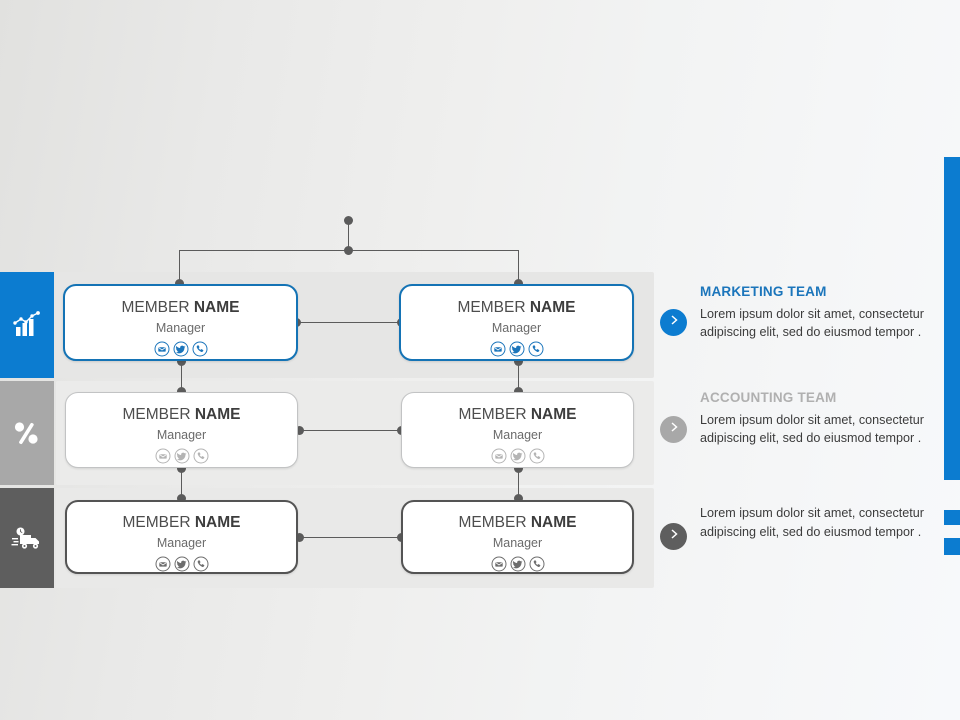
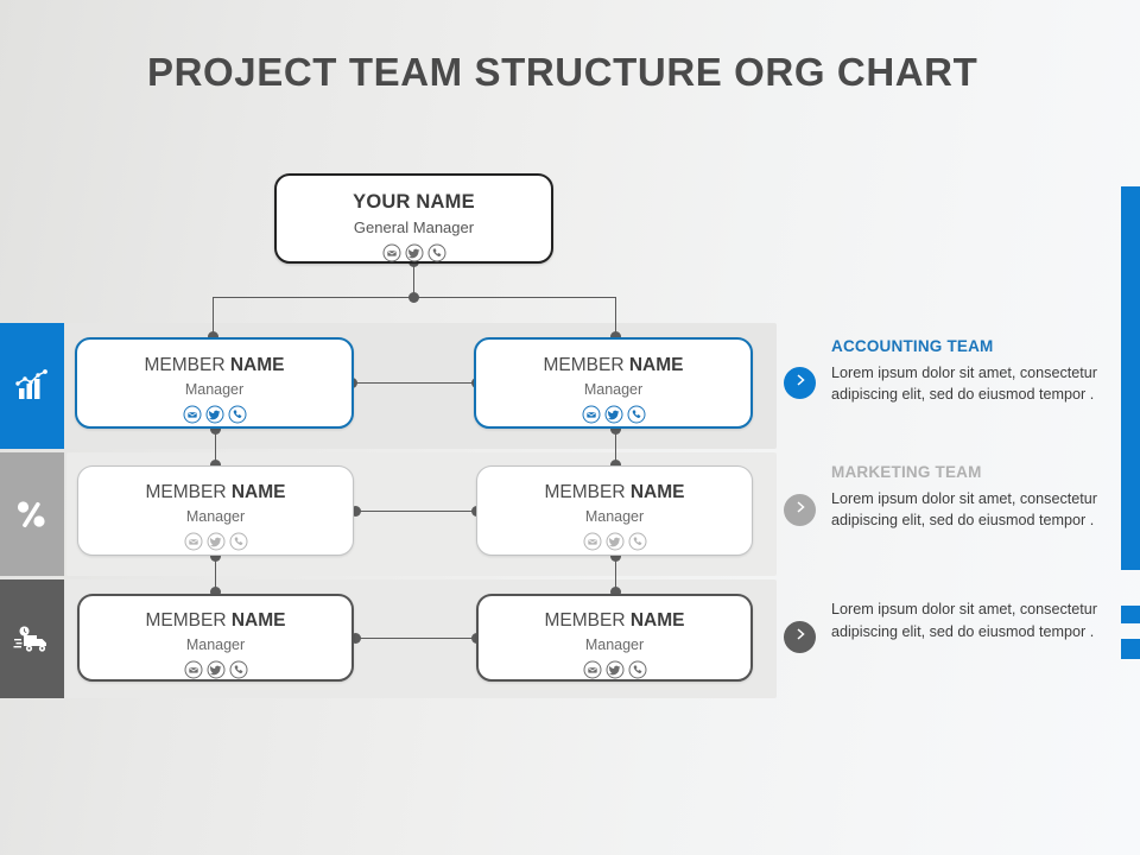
+ PROJECT TEAM STRUCTURE ORG CHART
+ YOUR NAME
+ General Manager
  MEMBER NAME
  Manager
  MEMBER NAME
  Manager
  MEMBER NAME
  Manager
  MEMBER NAME
  Manager
  MEMBER NAME
  Manager
  MEMBER NAME
  Manager
- MARKETING TEAM
+ ACCOUNTING TEAM
  Lorem ipsum dolor sit amet, consectetur adipiscing elit, sed do eiusmod tempor .
- ACCOUNTING TEAM
+ MARKETING TEAM
  Lorem ipsum dolor sit amet, consectetur adipiscing elit, sed do eiusmod tempor .
  Lorem ipsum dolor sit amet, consectetur adipiscing elit, sed do eiusmod tempor .
